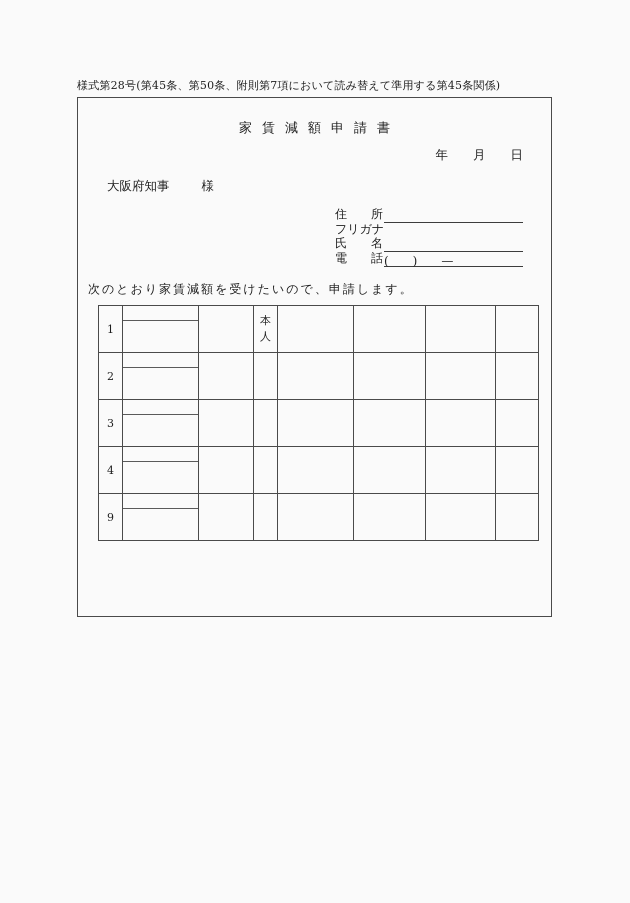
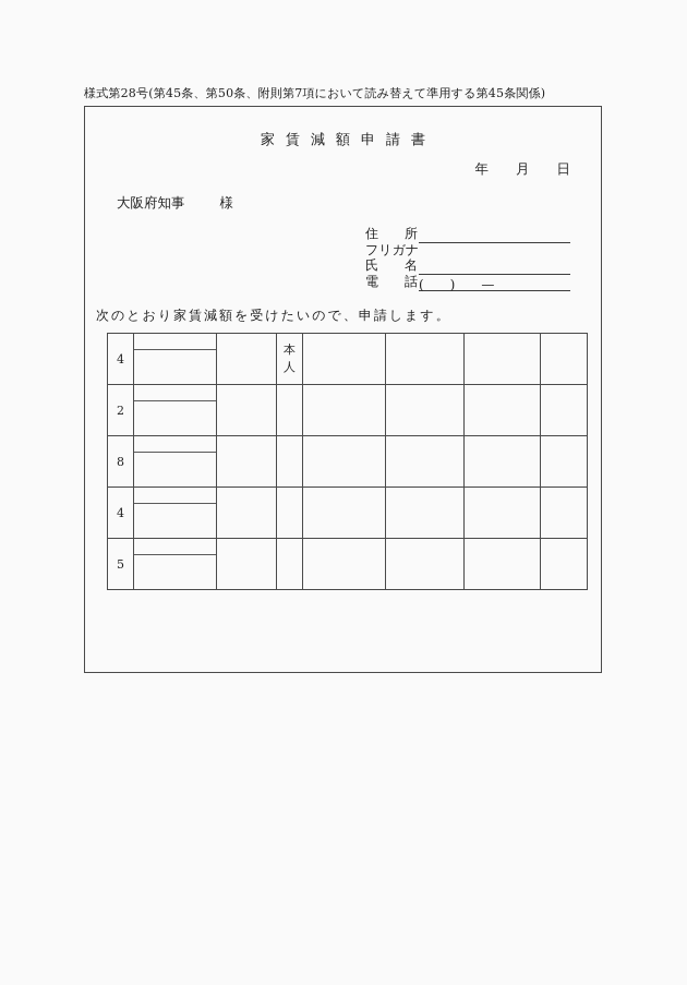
  様式第28号(第45条、第50条、附則第7項において読み替えて準用する第45条関係)
  家賃減額申請書
  年 月 日
  大阪府知事 様
  住 所
  フリガナ
  氏 名
  電 話
  ( ) —
  次のとおり家賃減額を受けたいので、申請します。
- 1			本人
+ 4			本人
  2
- 3
+ 8
  4
- 9
+ 5
